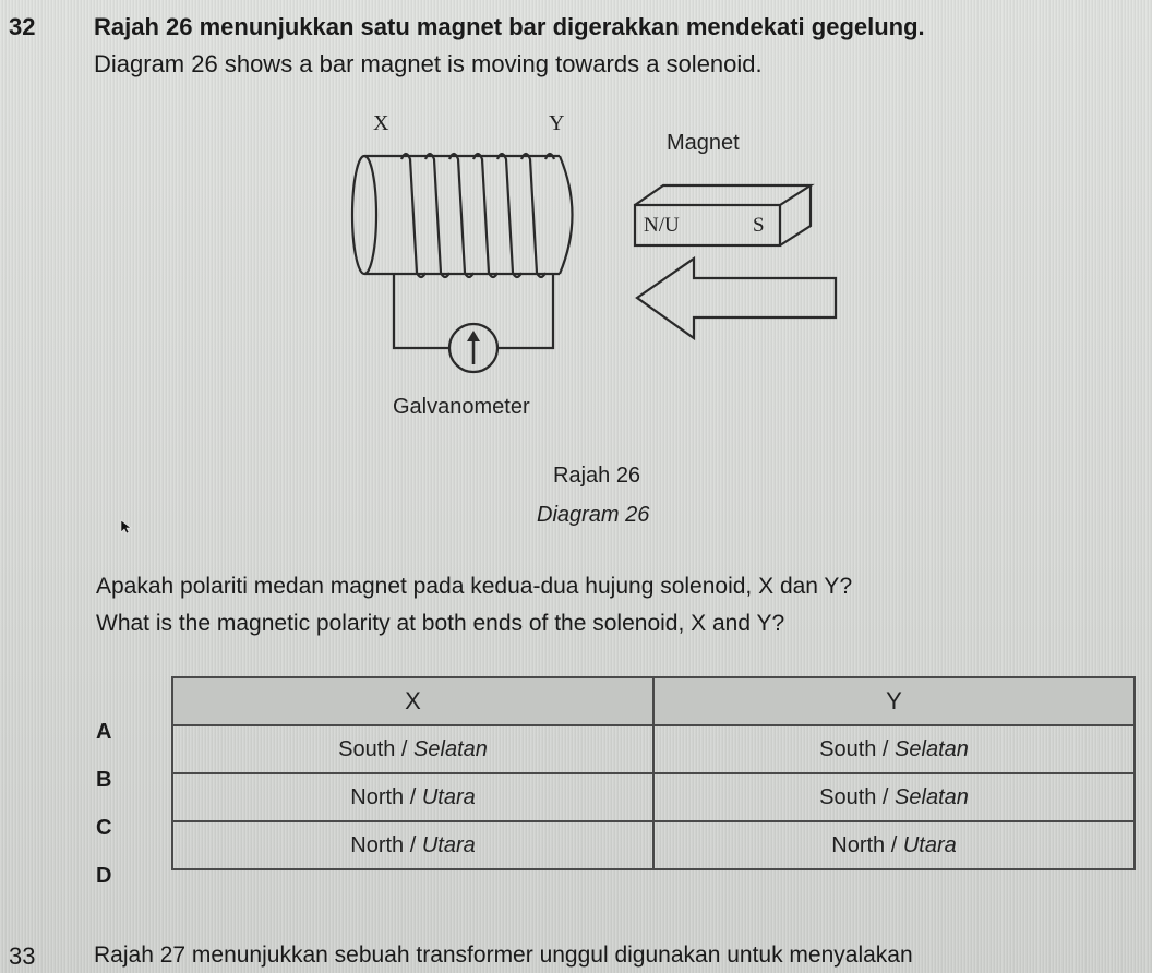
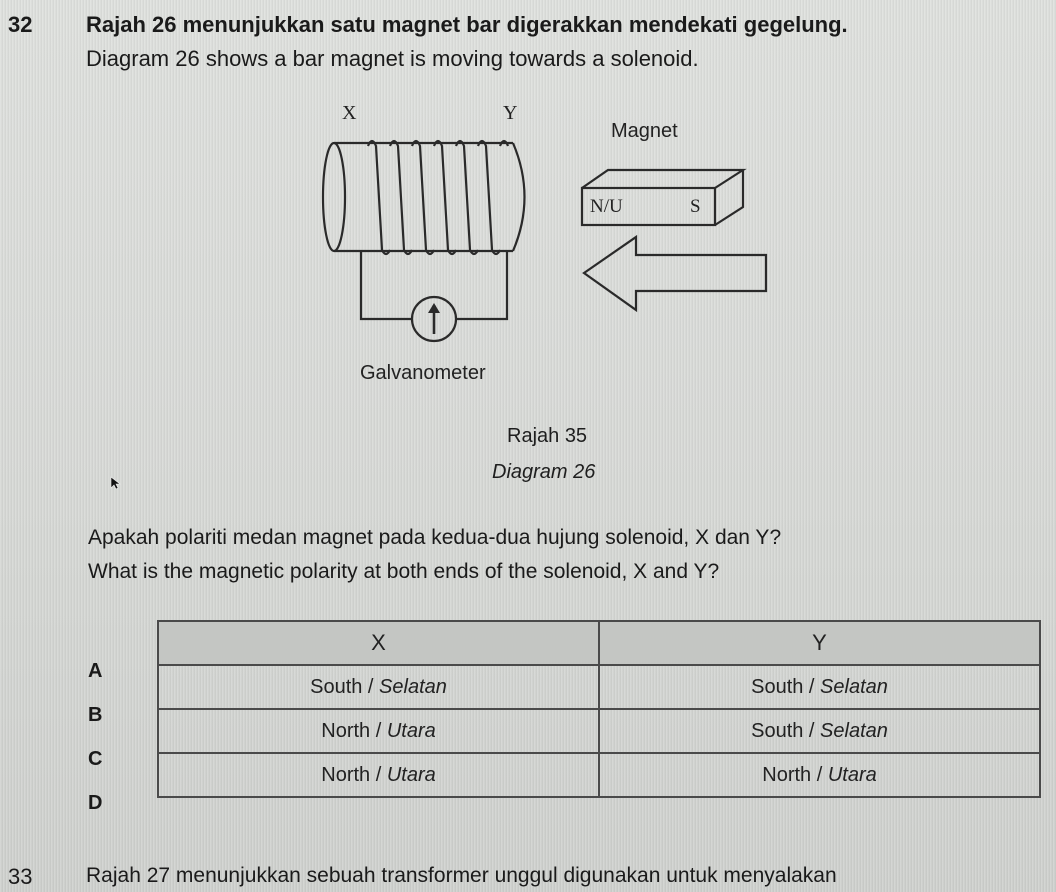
  32
  Rajah 26 menunjukkan satu magnet bar digerakkan mendekati gegelung.
  Diagram 26 shows a bar magnet is moving towards a solenoid.
  X
  Y
  Magnet
  N/U
  S
  Galvanometer
- Rajah 26
+ Rajah 35
  Diagram 26
  Apakah polariti medan magnet pada kedua-dua hujung solenoid, X dan Y?
  What is the magnetic polarity at both ends of the solenoid, X and Y?
  A
  B
  C
  D
  X	Y
  South / Selatan	South / Selatan
  North / Utara	South / Selatan
  North / Utara	North / Utara
  33
  Rajah 27 menunjukkan sebuah transformer unggul digunakan untuk menyalakan
